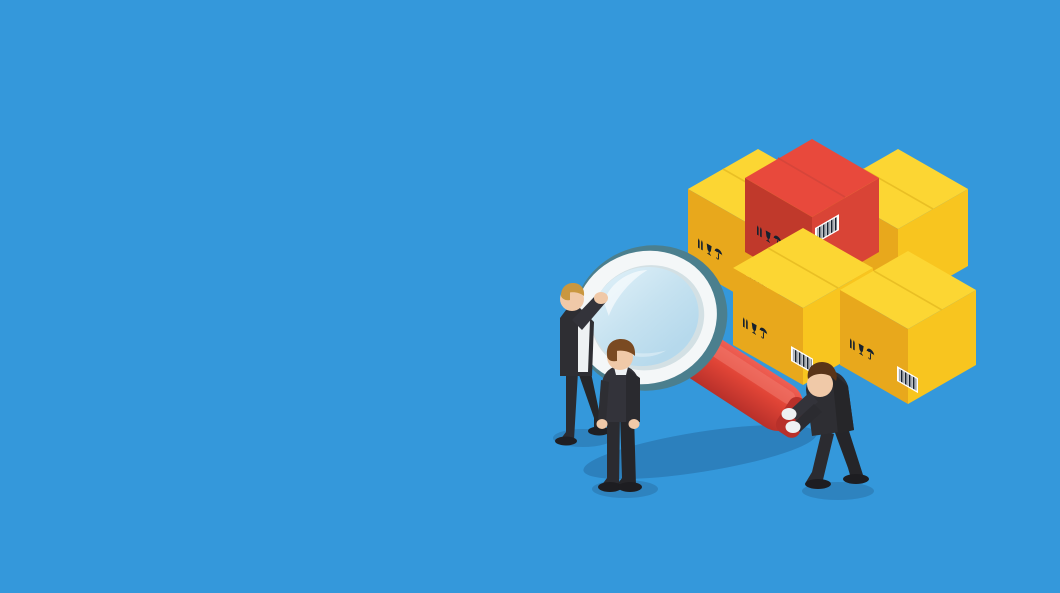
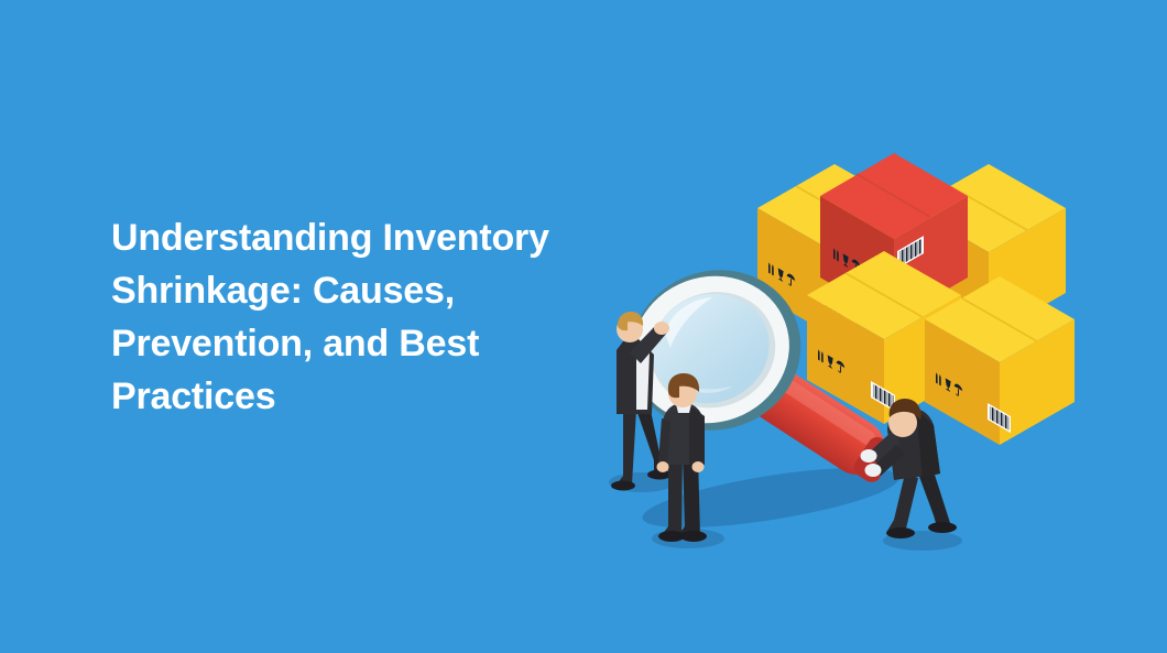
+ Understanding Inventory Shrinkage: Causes, Prevention, and Best Practices
